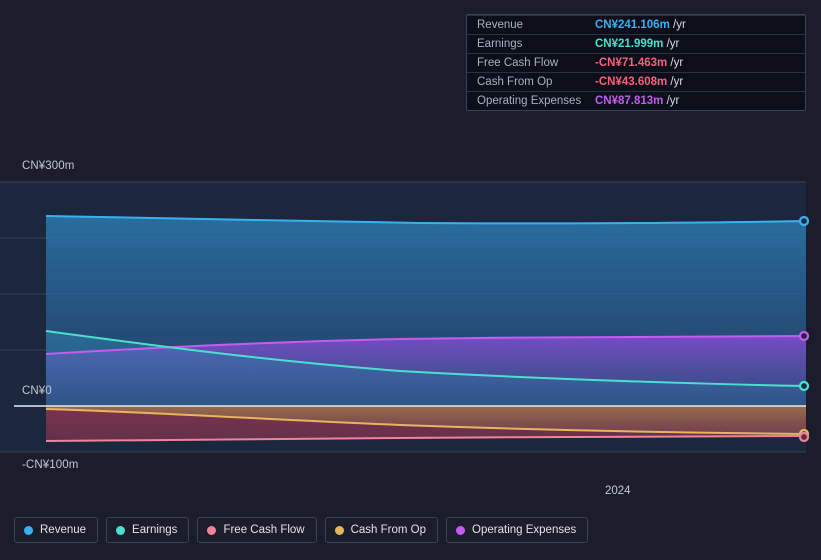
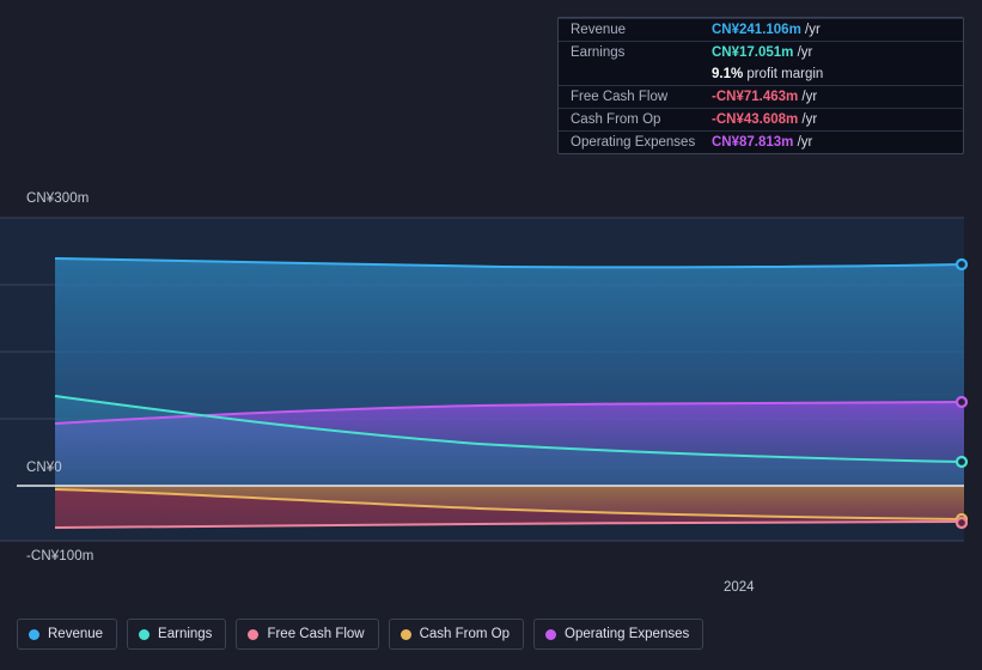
  CN¥300m
  CN¥0
  -CN¥100m
  2024
  Revenue
  CN¥241.106m /yr
  Earnings
- CN¥21.999m /yr
+ CN¥17.051m /yr
+ 9.1% profit margin
  Free Cash Flow
  -CN¥71.463m /yr
  Cash From Op
  -CN¥43.608m /yr
  Operating Expenses
  CN¥87.813m /yr
  Revenue
  Earnings
  Free Cash Flow
  Cash From Op
  Operating Expenses
